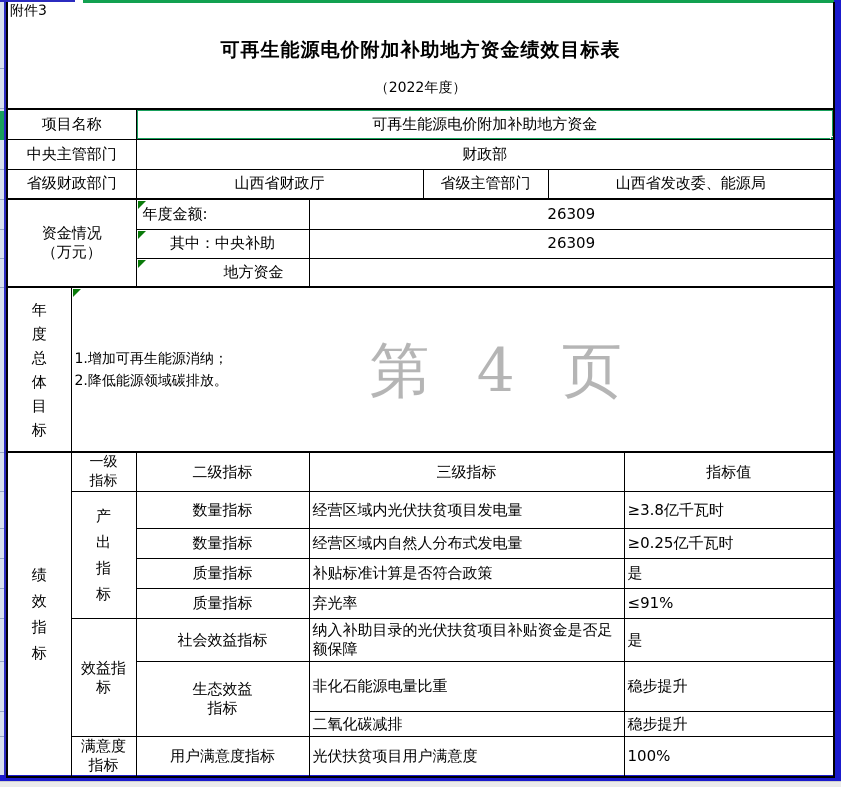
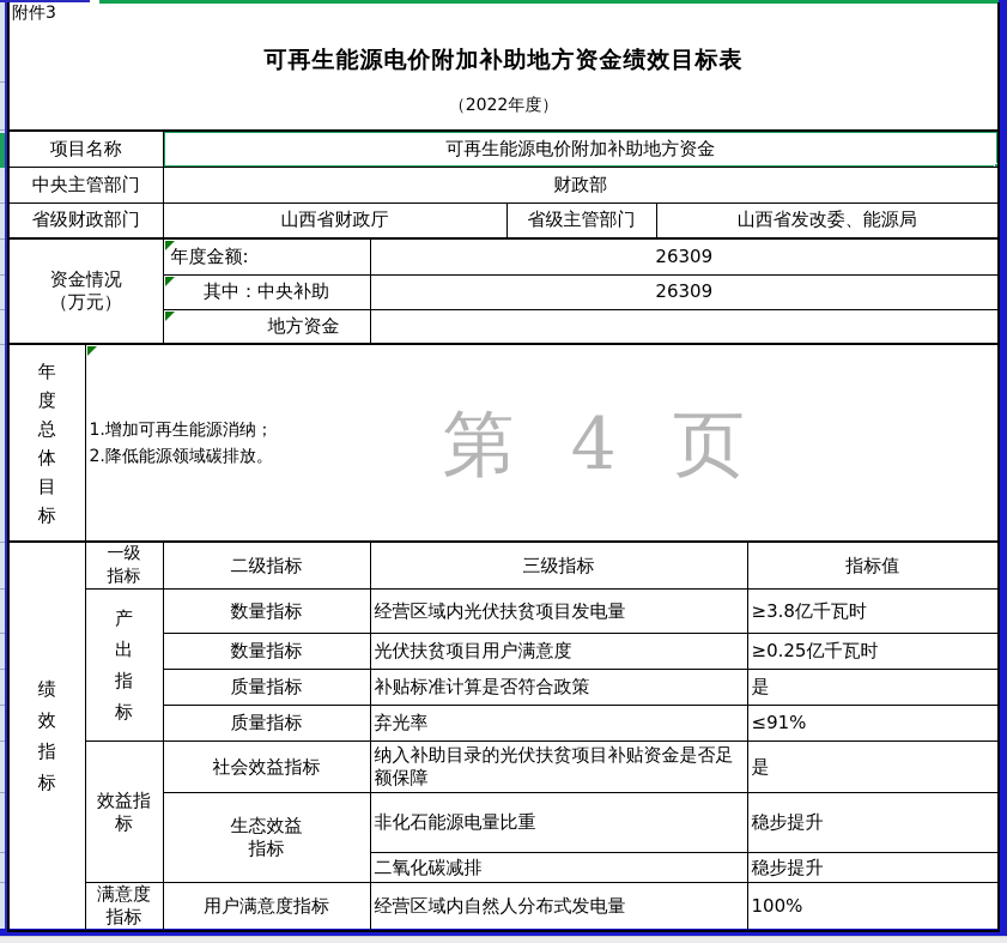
  附件3 可再生能源电价附加补助地方资金绩效目标表 （2022年度）
  项目名称	可再生能源电价附加补助地方资金
  中央主管部门	财政部
  省级财政部门	山西省财政厅	省级主管部门	山西省发改委、能源局
  资金情况 （万元）	年度金额:	26309
  其中：中央补助	26309
  地方资金
  年度总体目标	1.增加可再生能源消纳； 2.降低能源领域碳排放。 第 4 页
  绩效指标	一级指标	二级指标	三级指标	指标值
  产出指标	数量指标	经营区域内光伏扶贫项目发电量	≥3.8亿千瓦时
- 数量指标	经营区域内自然人分布式发电量	≥0.25亿千瓦时
+ 数量指标	光伏扶贫项目用户满意度	≥0.25亿千瓦时
  质量指标	补贴标准计算是否符合政策	是
  质量指标	弃光率	≤91%
  效益指标	社会效益指标	纳入补助目录的光伏扶贫项目补贴资金是否足额保障	是
  生态效益指标	非化石能源电量比重	稳步提升
  二氧化碳减排	稳步提升
- 满意度指标	用户满意度指标	光伏扶贫项目用户满意度	100%
+ 满意度指标	用户满意度指标	经营区域内自然人分布式发电量	100%
